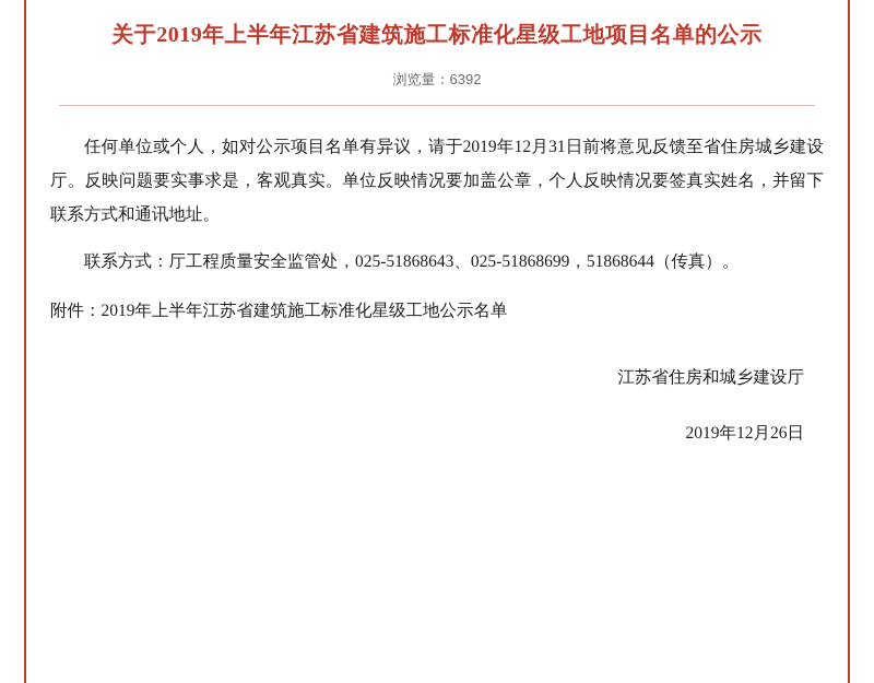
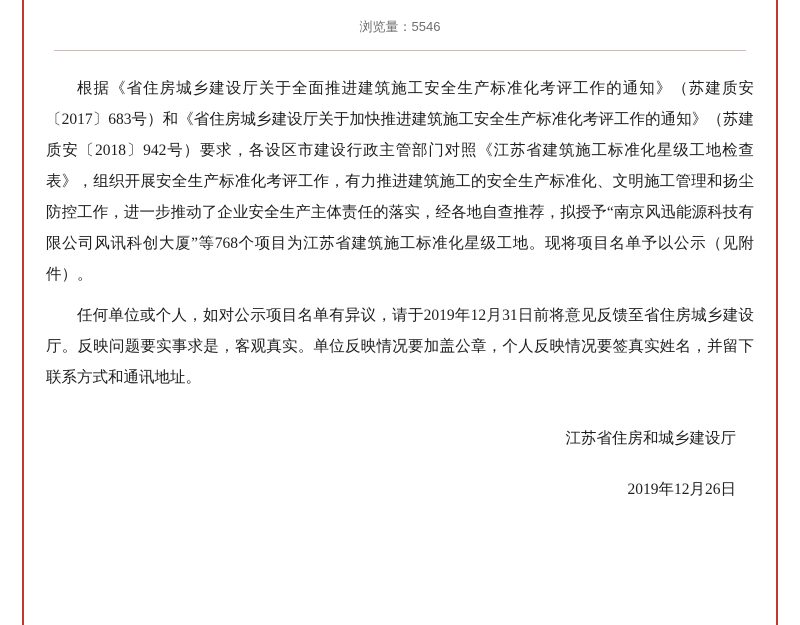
- 关于2019年上半年江苏省建筑施工标准化星级工地项目名单的公示
- 浏览量：6392
+ 浏览量：5546
+ 根据《省住房城乡建设厅关于全面推进建筑施工安全生产标准化考评工作的通知》（苏建质安〔2017〕683号）和《省住房城乡建设厅关于加快推进建筑施工安全生产标准化考评工作的通知》（苏建质安〔2018〕942号）要求，各设区市建设行政主管部门对照《江苏省建筑施工标准化星级工地检查表》，组织开展安全生产标准化考评工作，有力推进建筑施工的安全生产标准化、文明施工管理和扬尘防控工作，进一步推动了企业安全生产主体责任的落实，经各地自查推荐，拟授予“南京风迅能源科技有限公司风讯科创大厦”等768个项目为江苏省建筑施工标准化星级工地。现将项目名单予以公示（见附件）。
  任何单位或个人，如对公示项目名单有异议，请于2019年12月31日前将意见反馈至省住房城乡建设厅。反映问题要实事求是，客观真实。单位反映情况要加盖公章，个人反映情况要签真实姓名，并留下联系方式和通讯地址。
- 联系方式：厅工程质量安全监管处，025-51868643、025-51868699，51868644（传真）。
- 附件：2019年上半年江苏省建筑施工标准化星级工地公示名单
  江苏省住房和城乡建设厅
  2019年12月26日
